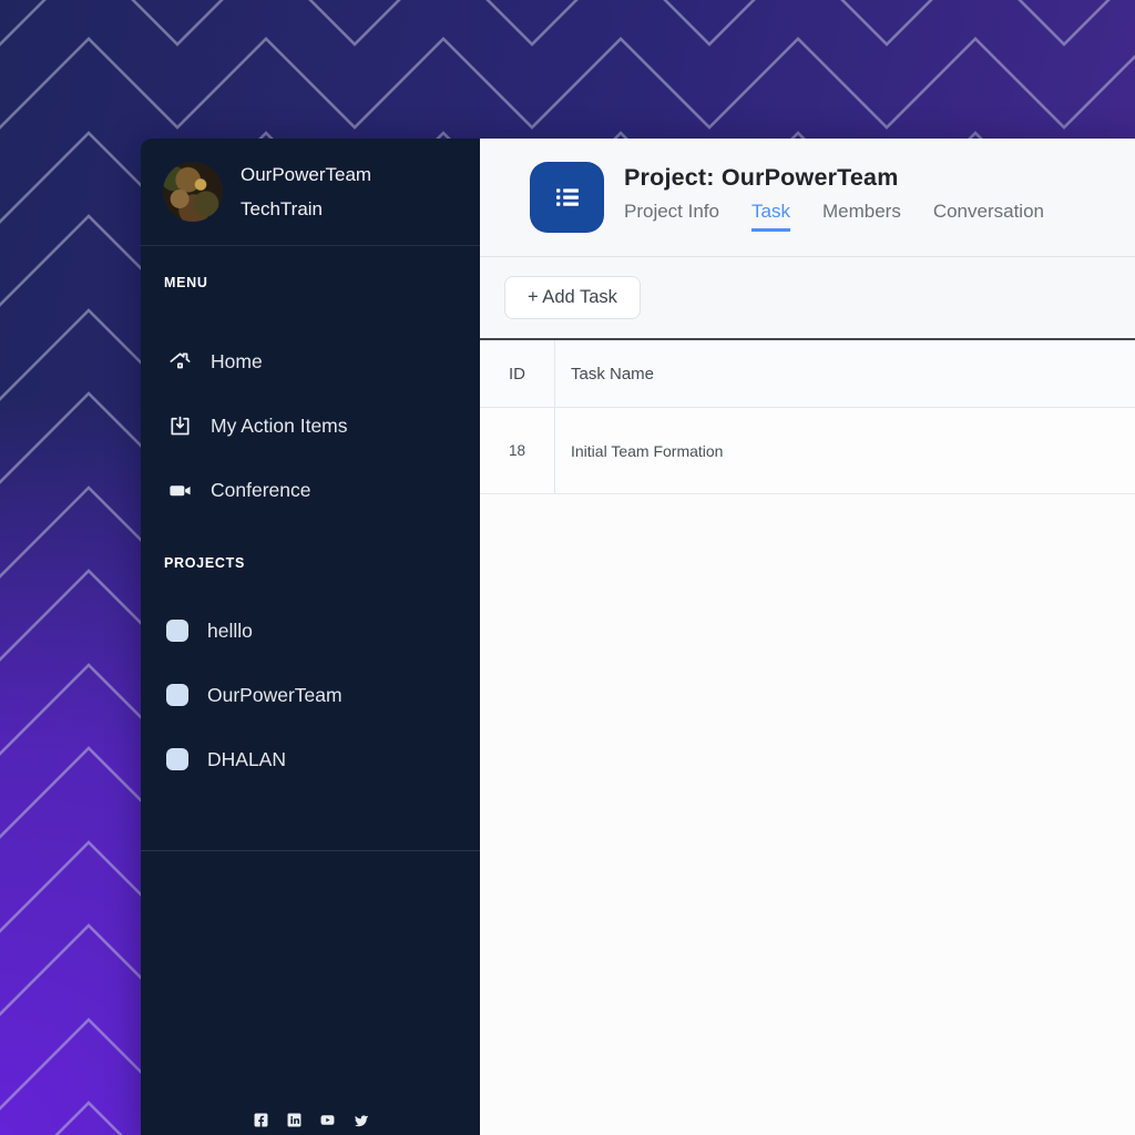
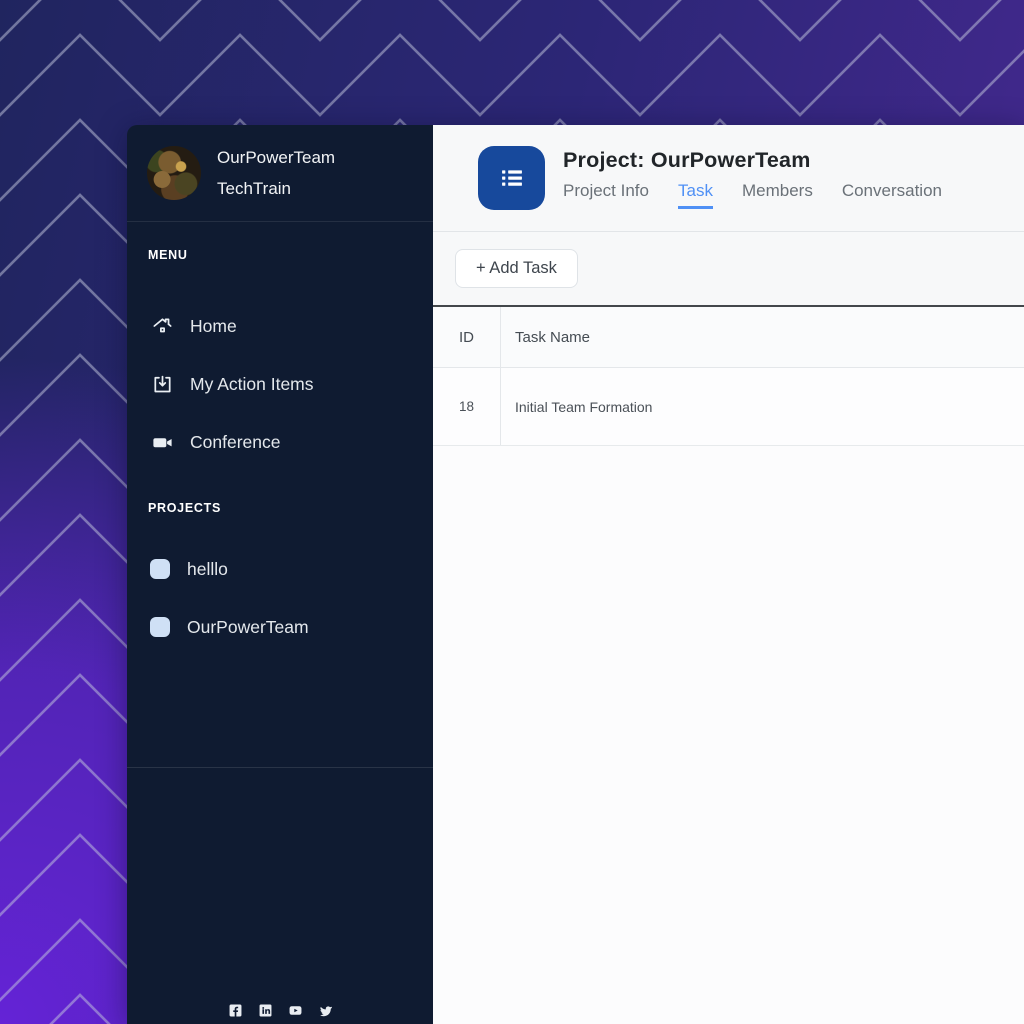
  OurPowerTeam
  TechTrain
  MENU
  Home
  My Action Items
  Conference
  PROJECTS
  helllo
  OurPowerTeam
- DHALAN
  Project: OurPowerTeam
  Project Info
  Task
  Members
  Conversation
  + Add Task
  ID
  Task Name
  18
  Initial Team Formation
